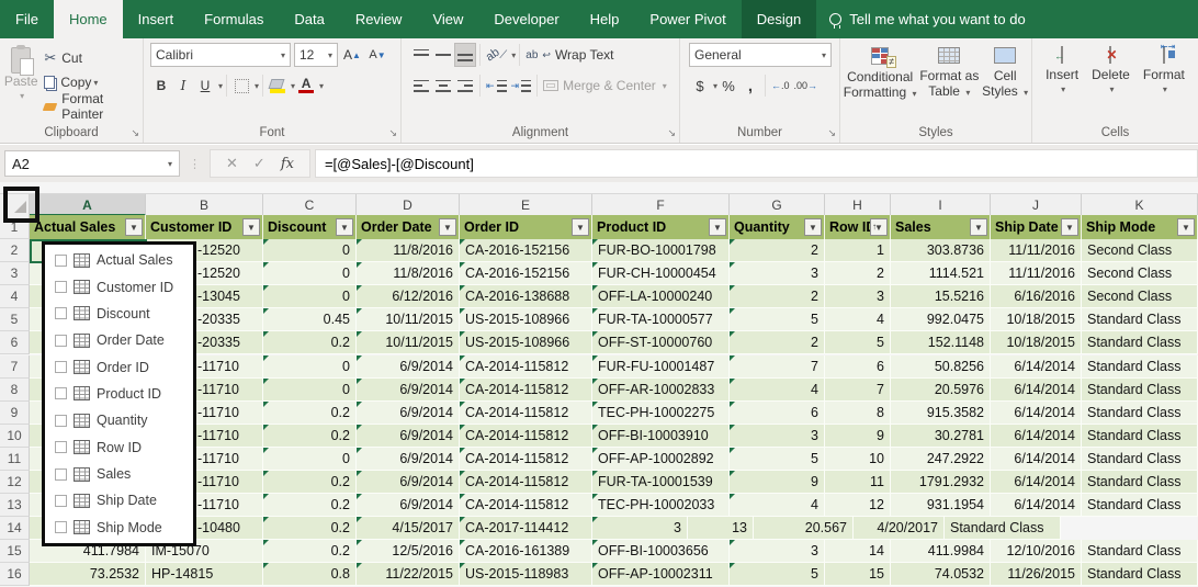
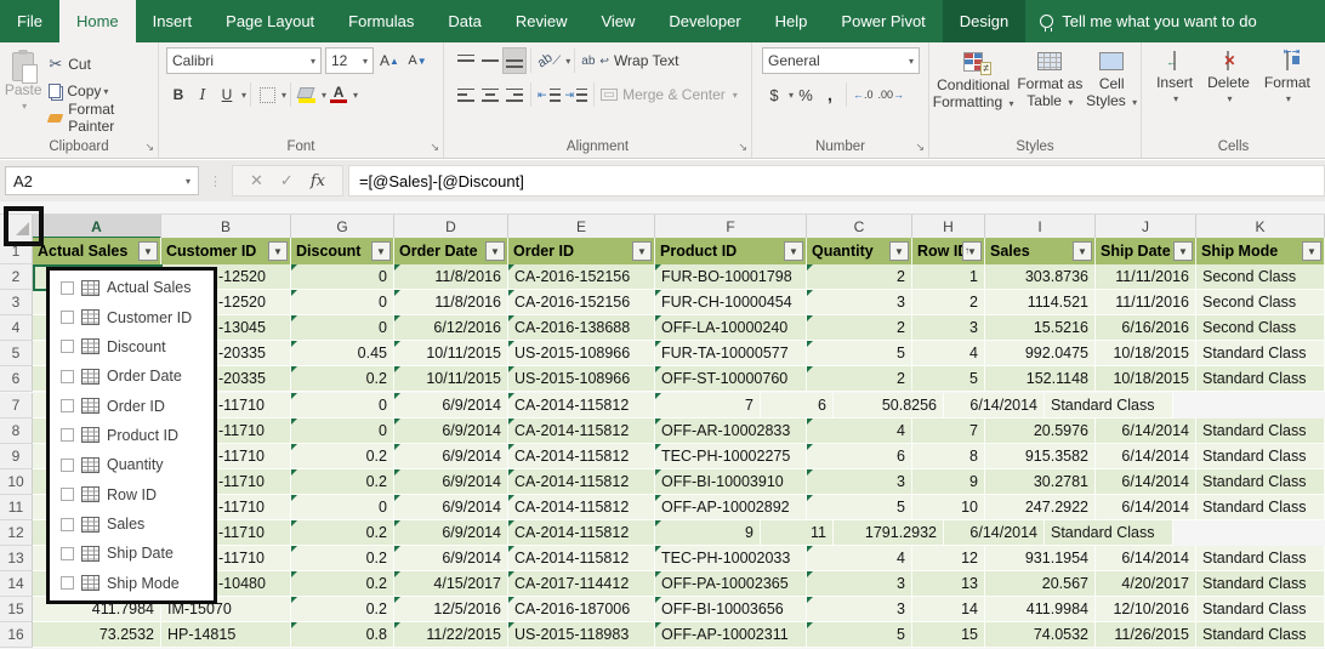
  File
  Home
  Insert
+ Page Layout
  Formulas
  Data
  Review
  View
  Developer
  Help
  Power Pivot
  Design
  Tell me what you want to do
  Paste
  ▾
  ✂
  Cut
  Copy
  ▾
  Format Painter
  Clipboard
  ↘
  Calibri
  ▾
  12
  ▾
  A
  ▲
  A
  ▼
  B
  I
  U
  ▾
  ▾
  ▾
  A
  ▾
  Font
  ↘
  ⟋
  ▾
  ab
  ↩
  Wrap Text
  ⇤
  ⇥
  Merge & Center
  ▾
  Alignment
  ↘
  General
  ▾
  $
  ▾
  %
  ,
  ←
  .0
  .00
  →
  Number
  ↘
  ≠
  Conditional
  Formatting ▾
  Format as
  Table ▾
  Cell
  Styles ▾
  Styles
  ←
  Insert
  ▾
  ✕
  Delete
  ▾
  ⇤⇥
  Format
  ▾
  Cells
  A2
  ▾
  ⋮
  ✕
  ✓
  fx
  =[@Sales]-[@Discount]
  A
  B
- C
+ G
  D
  E
  F
- G
+ C
  H
  I
  J
  K
  1
  Actual Sales
  ▼
  Customer ID
  ▼
  Discount
  ▼
  Order Date
  ▼
  Order ID
  ▼
  Product ID
  ▼
  Quantity
  ▼
  Row I
  ▼
  ↑
  Sales
  ▼
  Ship Date
  ▼
  Ship Mode
  ▼
  2
  -12520
  0
  11/8/2016
  CA-2016-152156
  FUR-BO-10001798
  2
  1
  303.8736
  11/11/2016
  Second Class
  3
  -12520
  0
  11/8/2016
  CA-2016-152156
  FUR-CH-10000454
  3
  2
  1114.521
  11/11/2016
  Second Class
  4
  -13045
  0
  6/12/2016
  CA-2016-138688
  OFF-LA-10000240
  2
  3
  15.5216
  6/16/2016
  Second Class
  5
  -20335
  0.45
  10/11/2015
  US-2015-108966
  FUR-TA-10000577
  5
  4
  992.0475
  10/18/2015
  Standard Class
  6
  -20335
  0.2
  10/11/2015
  US-2015-108966
  OFF-ST-10000760
  2
  5
  152.1148
  10/18/2015
  Standard Class
  7
  -11710
  0
  6/9/2014
  CA-2014-115812
- FUR-FU-10001487
  7
  6
  50.8256
  6/14/2014
  Standard Class
  8
  -11710
  0
  6/9/2014
  CA-2014-115812
  OFF-AR-10002833
  4
  7
  20.5976
  6/14/2014
  Standard Class
  9
  -11710
  0.2
  6/9/2014
  CA-2014-115812
  TEC-PH-10002275
  6
  8
  915.3582
  6/14/2014
  Standard Class
  10
  -11710
  0.2
  6/9/2014
  CA-2014-115812
  OFF-BI-10003910
  3
  9
  30.2781
  6/14/2014
  Standard Class
  11
  -11710
  0
  6/9/2014
  CA-2014-115812
  OFF-AP-10002892
  5
  10
  247.2922
  6/14/2014
  Standard Class
  12
  -11710
  0.2
  6/9/2014
  CA-2014-115812
- FUR-TA-10001539
  9
  11
  1791.2932
  6/14/2014
  Standard Class
  13
  -11710
  0.2
  6/9/2014
  CA-2014-115812
  TEC-PH-10002033
  4
  12
  931.1954
  6/14/2014
  Standard Class
  14
  -10480
  0.2
  4/15/2017
  CA-2017-114412
+ OFF-PA-10002365
  3
  13
  20.567
  4/20/2017
  Standard Class
  15
  411.7984
  IM-15070
  0.2
  12/5/2016
- CA-2016-161389
+ CA-2016-187006
  OFF-BI-10003656
  3
  14
  411.9984
  12/10/2016
  Standard Class
  16
  73.2532
  HP-14815
  0.8
  11/22/2015
  US-2015-118983
  OFF-AP-10002311
  5
  15
  74.0532
  11/26/2015
  Standard Class
  Actual Sales
  Customer ID
  Discount
  Order Date
  Order ID
  Product ID
  Quantity
  Row ID
  Sales
  Ship Date
  Ship Mode
